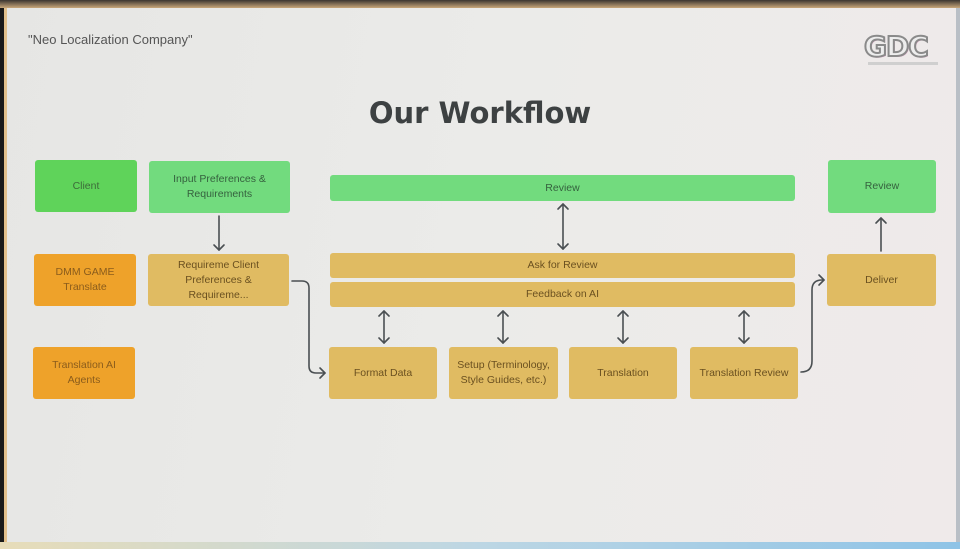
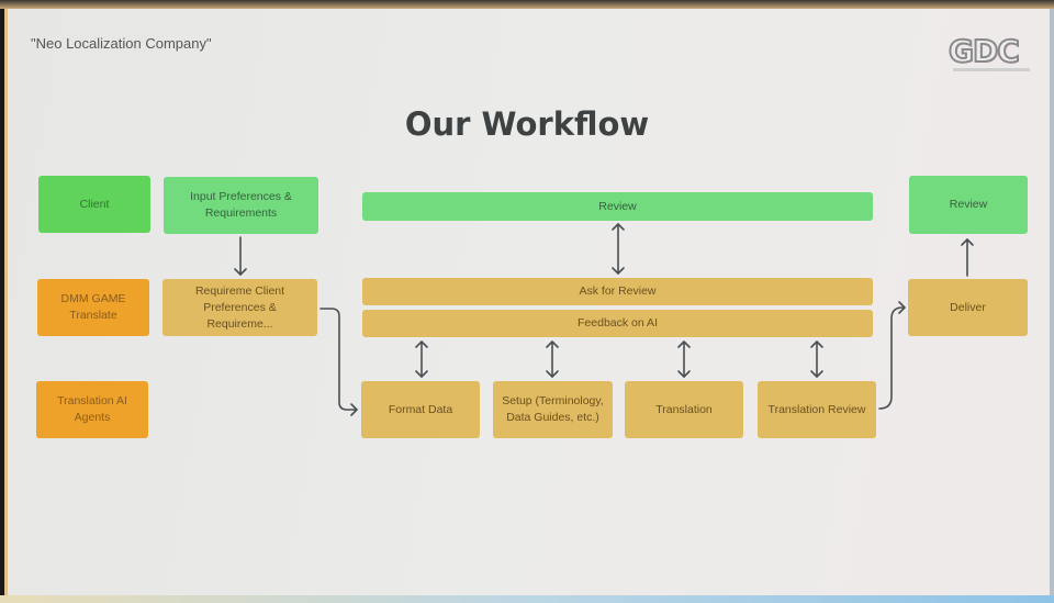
  "Neo Localization Company"
  GDC
  Our Workflow
  Client
  DMM GAME Translate
  Translation AI Agents
  Input Preferences & Requirements
  Requireme Client Preferences & Requireme...
  Review
  Ask for Review
  Feedback on AI
  Format Data
- Setup (Terminology, Style Guides, etc.)
+ Setup (Terminology, Data Guides, etc.)
  Translation
  Translation Review
  Review
  Deliver
